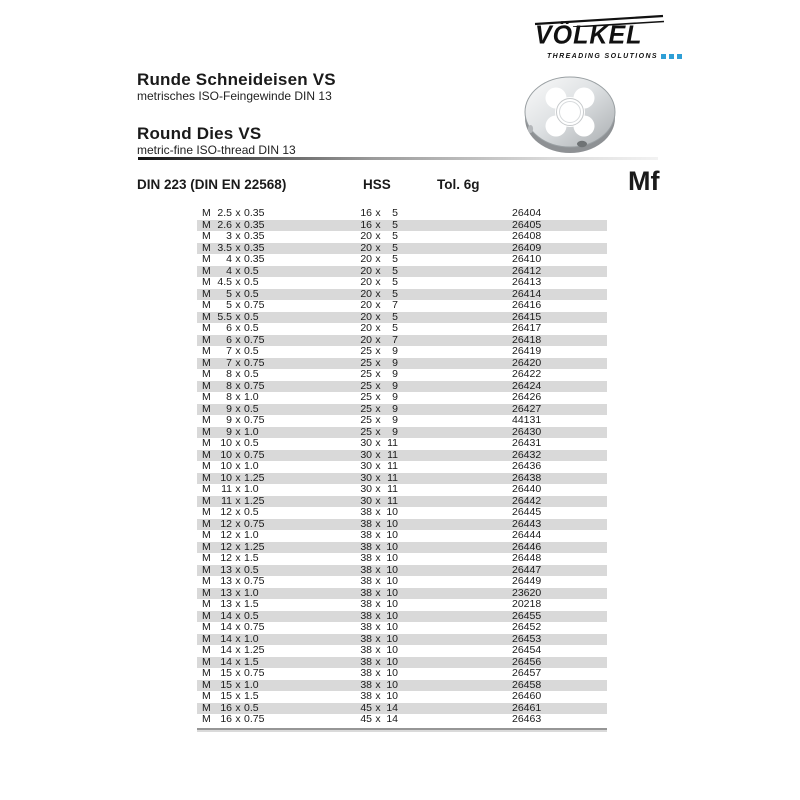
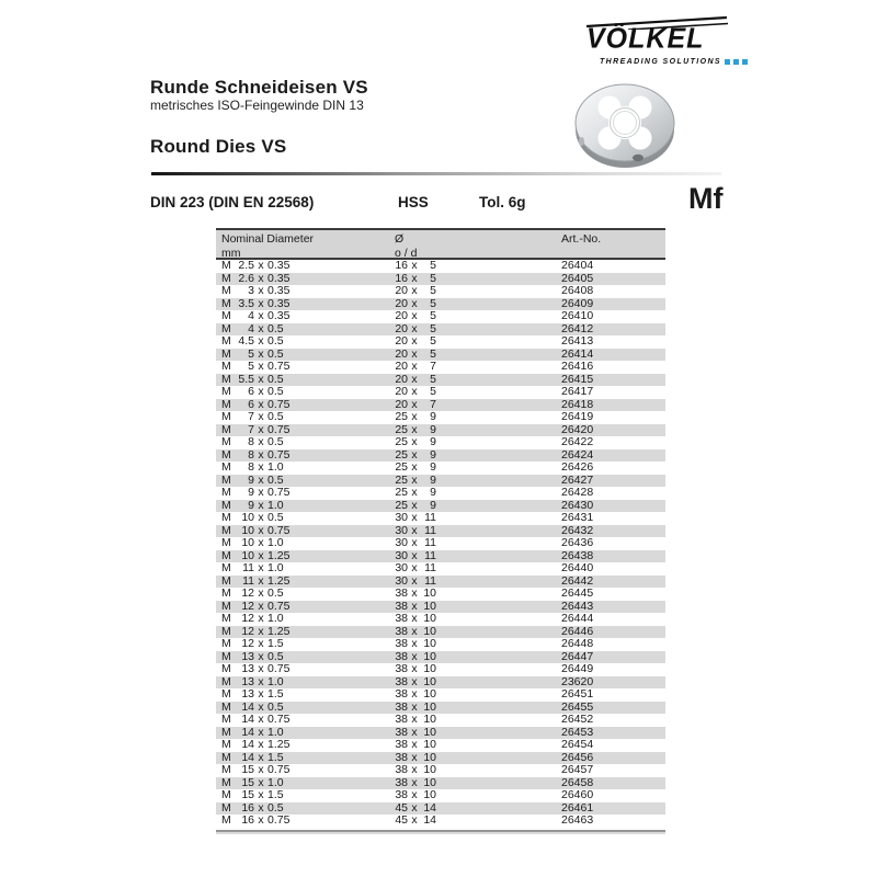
  VÖLKEL
  Runde Schneideisen VS
  metrisches ISO-Feingewinde DIN 13
  Round Dies VS
- metric-fine ISO-thread DIN 13
  DIN 223 (DIN EN 22568)
  HSS
  Tol. 6g
  Mf
+ Nominal Diameter
+ mm
+ Ø
+ o / d
+ Art.-No.
  M 2.5 x 0.35
  16 x 5
  26404
  M 2.6 x 0.35
  16 x 5
  26405
  M 3 x 0.35
  20 x 5
  26408
  M 3.5 x 0.35
  20 x 5
  26409
  M 4 x 0.35
  20 x 5
  26410
  M 4 x 0.5
  20 x 5
  26412
  M 4.5 x 0.5
  20 x 5
  26413
  M 5 x 0.5
  20 x 5
  26414
  M 5 x 0.75
  20 x 7
  26416
  M 5.5 x 0.5
  20 x 5
  26415
  M 6 x 0.5
  20 x 5
  26417
  M 6 x 0.75
  20 x 7
  26418
  M 7 x 0.5
  25 x 9
  26419
  M 7 x 0.75
  25 x 9
  26420
  M 8 x 0.5
  25 x 9
  26422
  M 8 x 0.75
  25 x 9
  26424
  M 8 x 1.0
  25 x 9
  26426
  M 9 x 0.5
  25 x 9
  26427
  M 9 x 0.75
  25 x 9
- 44131
+ 26428
  M 9 x 1.0
  25 x 9
  26430
  M 10 x 0.5
  30 x 11
  26431
  M 10 x 0.75
  30 x 11
  26432
  M 10 x 1.0
  30 x 11
  26436
  M 10 x 1.25
  30 x 11
  26438
  M 11 x 1.0
  30 x 11
  26440
  M 11 x 1.25
  30 x 11
  26442
  M 12 x 0.5
  38 x 10
  26445
  M 12 x 0.75
  38 x 10
  26443
  M 12 x 1.0
  38 x 10
  26444
  M 12 x 1.25
  38 x 10
  26446
  M 12 x 1.5
  38 x 10
  26448
  M 13 x 0.5
  38 x 10
  26447
  M 13 x 0.75
  38 x 10
  26449
  M 13 x 1.0
  38 x 10
  23620
  M 13 x 1.5
  38 x 10
- 20218
+ 26451
  M 14 x 0.5
  38 x 10
  26455
  M 14 x 0.75
  38 x 10
  26452
  M 14 x 1.0
  38 x 10
  26453
  M 14 x 1.25
  38 x 10
  26454
  M 14 x 1.5
  38 x 10
  26456
  M 15 x 0.75
  38 x 10
  26457
  M 15 x 1.0
  38 x 10
  26458
  M 15 x 1.5
  38 x 10
  26460
  M 16 x 0.5
  45 x 14
  26461
  M 16 x 0.75
  45 x 14
  26463
